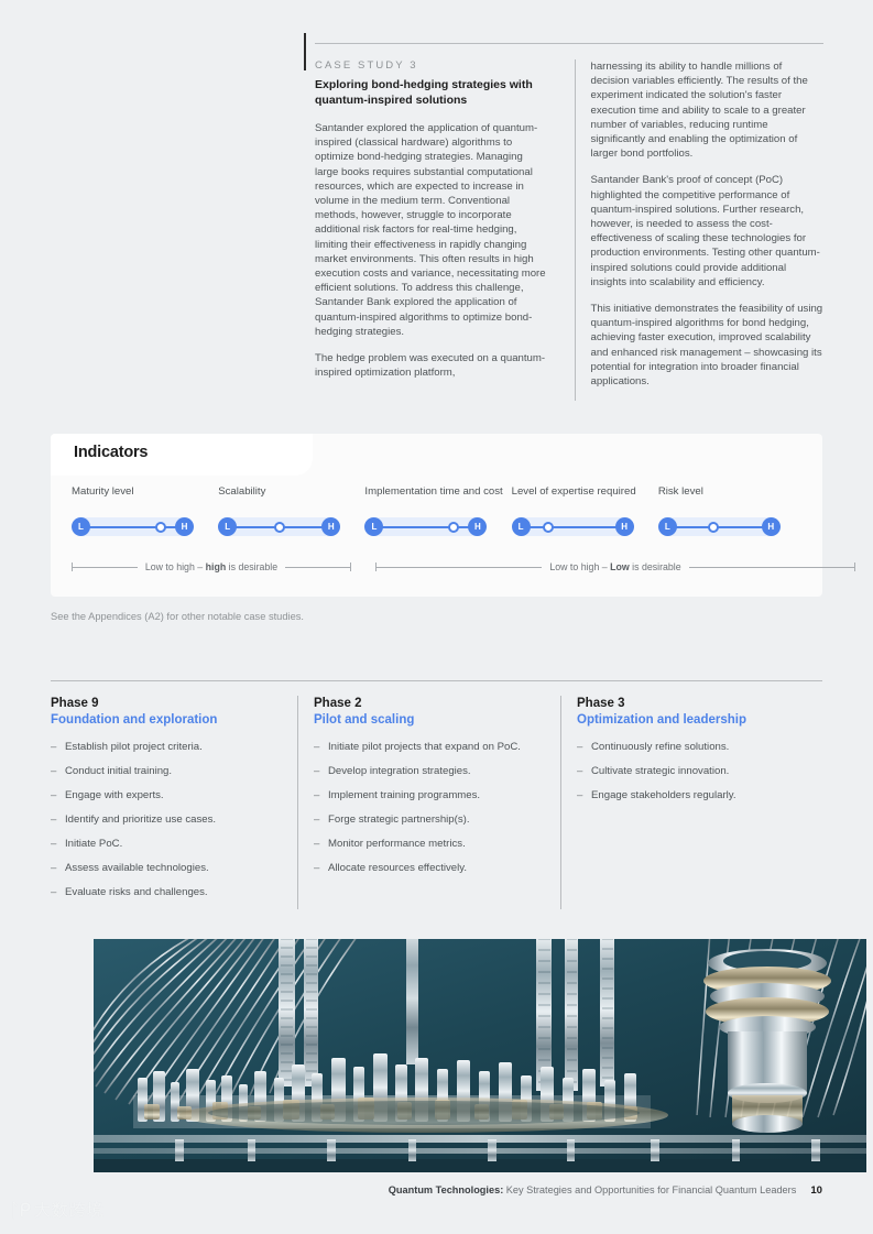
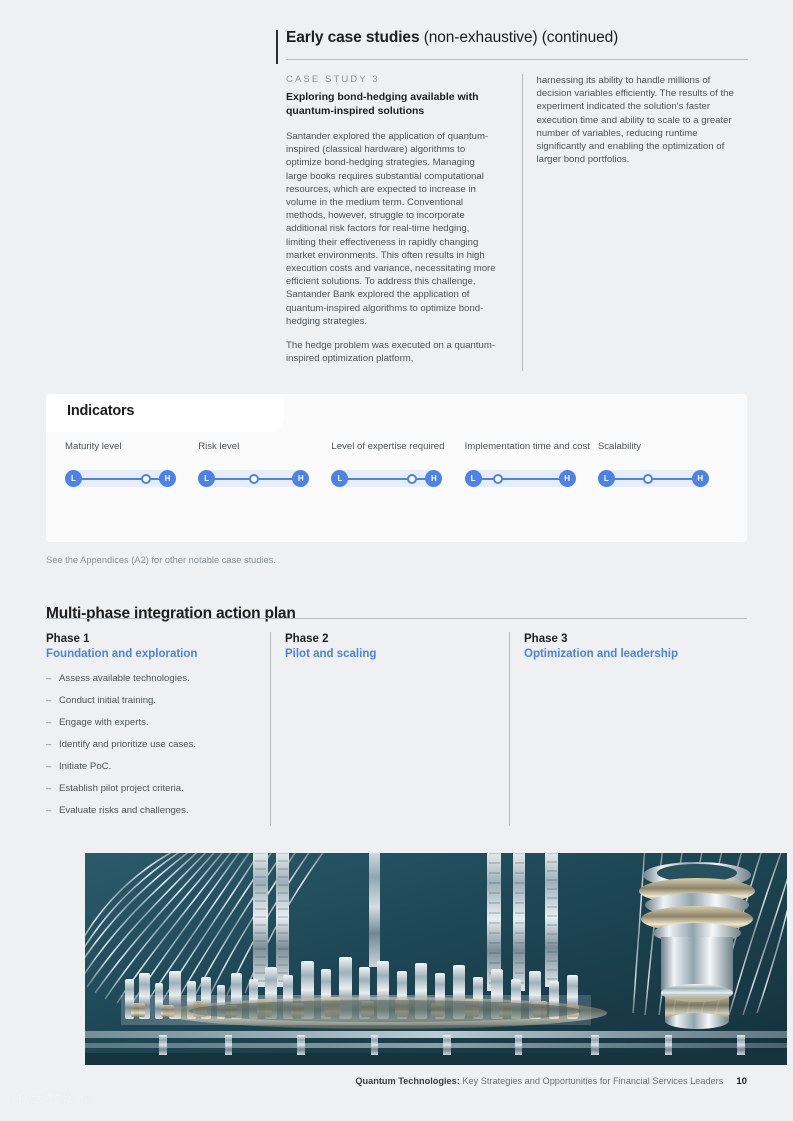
+ Early case studies (non-exhaustive) (continued)
  CASE STUDY 3
- Exploring bond-hedging strategies with quantum-inspired solutions
+ Exploring bond-hedging available with quantum-inspired solutions
  Santander explored the application of quantum-inspired (classical hardware) algorithms to optimize bond-hedging strategies. Managing large books requires substantial computational resources, which are expected to increase in volume in the medium term. Conventional methods, however, struggle to incorporate additional risk factors for real-time hedging, limiting their effectiveness in rapidly changing market environments. This often results in high execution costs and variance, necessitating more efficient solutions. To address this challenge, Santander Bank explored the application of quantum-inspired algorithms to optimize bond-hedging strategies.
  The hedge problem was executed on a quantum-inspired optimization platform,
  harnessing its ability to handle millions of decision variables efficiently. The results of the experiment indicated the solution's faster execution time and ability to scale to a greater number of variables, reducing runtime significantly and enabling the optimization of larger bond portfolios.
- Santander Bank's proof of concept (PoC) highlighted the competitive performance of quantum-inspired solutions. Further research, however, is needed to assess the cost-effectiveness of scaling these technologies for production environments. Testing other quantum-inspired solutions could provide additional insights into scalability and efficiency.
- This initiative demonstrates the feasibility of using quantum-inspired algorithms for bond hedging, achieving faster execution, improved scalability and enhanced risk management – showcasing its potential for integration into broader financial applications.
  Indicators
  Maturity level
  L
  H
- Scalability
+ Risk level
  L
  H
- Implementation time and cost
+ Level of expertise required
  L
  H
- Level of expertise required
+ Implementation time and cost
  L
  H
- Risk level
+ Scalability
  L
  H
- Low to high – high is desirable
- Low to high – Low is desirable
  See the Appendices (A2) for other notable case studies.
+ Multi-phase integration action plan
- Phase 9
+ Phase 1
  Foundation and exploration
- Establish pilot project criteria.
+ Assess available technologies.
  Conduct initial training.
  Engage with experts.
  Identify and prioritize use cases.
  Initiate PoC.
- Assess available technologies.
+ Establish pilot project criteria.
  Evaluate risks and challenges.
  Phase 2
  Pilot and scaling
- Initiate pilot projects that expand on PoC.
- Develop integration strategies.
- Implement training programmes.
- Forge strategic partnership(s).
- Monitor performance metrics.
- Allocate resources effectively.
  Phase 3
  Optimization and leadership
- Continuously refine solutions.
- Cultivate strategic innovation.
- Engage stakeholders regularly.
- Quantum Technologies: Key Strategies and Opportunities for Financial Quantum Leaders 10
+ Quantum Technologies: Key Strategies and Opportunities for Financial Services Leaders 10
